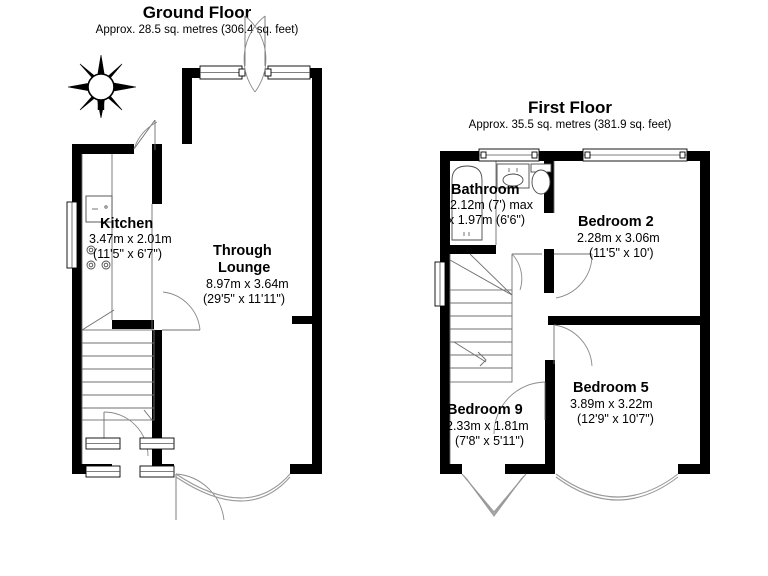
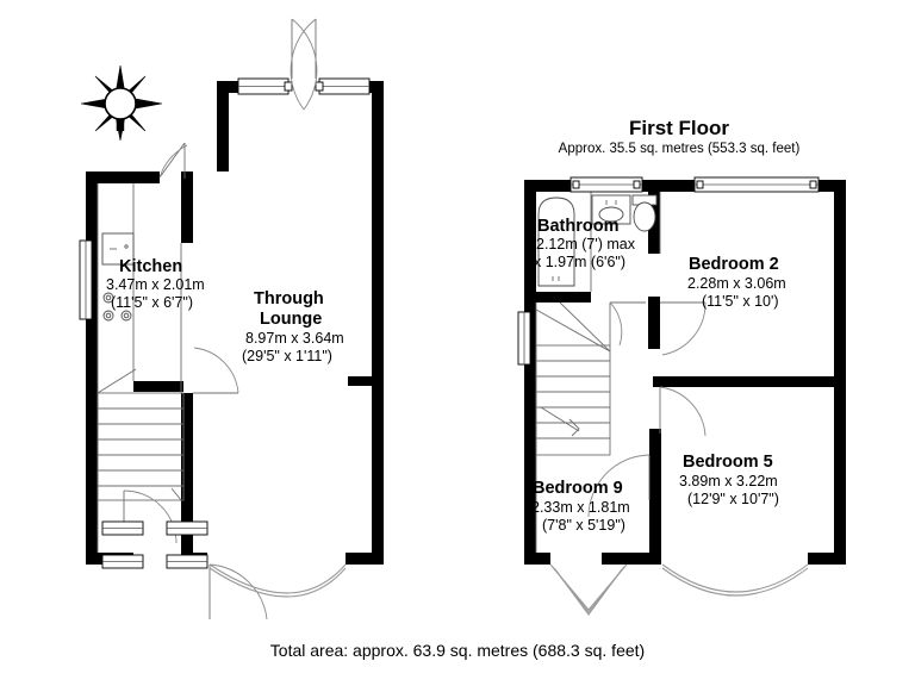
- Ground Floor
- Approx. 28.5 sq. metres (306.4 sq. feet)
  N
  Kitchen
  3.47m x 2.01m
  (11'5" x 6'7")
  Through
  Lounge
  8.97m x 3.64m
- (29'5" x 11'11")
+ (29'5" x 1'11")
  First Floor
- Approx. 35.5 sq. metres (381.9 sq. feet)
+ Approx. 35.5 sq. metres (553.3 sq. feet)
  Bathroom
  2.12m (7') max
  x 1.97m (6'6")
  Bedroom 2
  2.28m x 3.06m
  (11'5" x 10')
  Bedroom 5
  3.89m x 3.22m
  (12'9" x 10'7")
  Bedroom 9
  2.33m x 1.81m
- (7'8" x 5'11")
+ (7'8" x 5'19")
+ Total area: approx. 63.9 sq. metres (688.3 sq. feet)
